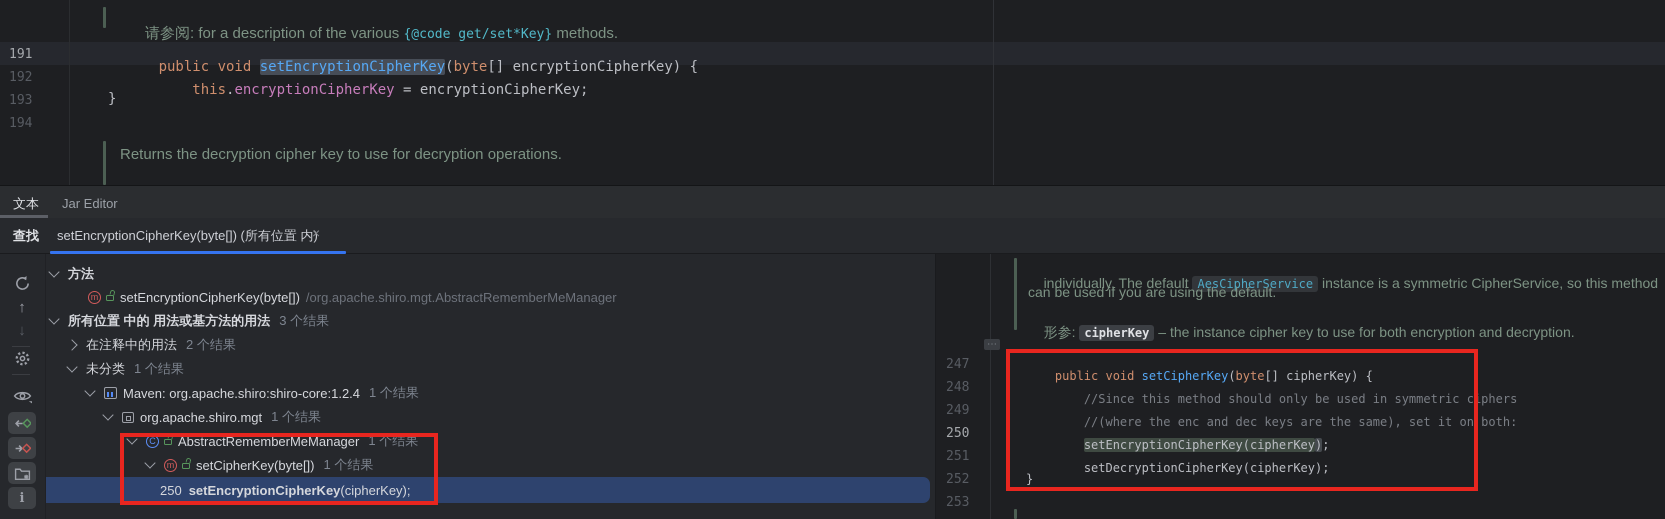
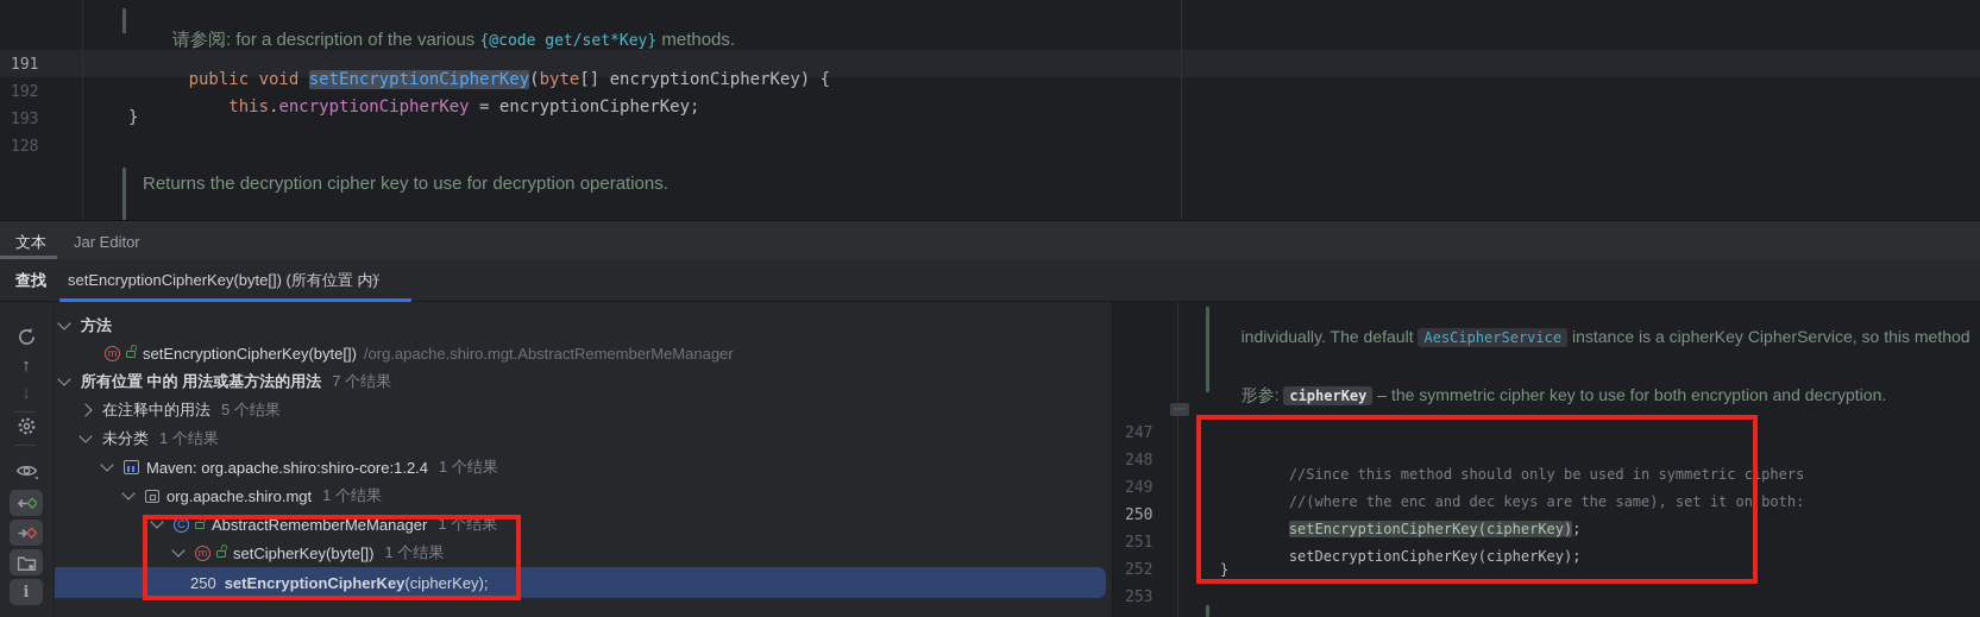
  请参阅: for a description of the various {@code get/set*Key} methods.
  191
  192
  193
- 194
+ 128
  public void setEncryptionCipherKey(byte[] encryptionCipherKey) {
  this.encryptionCipherKey = encryptionCipherKey;
  }
  Returns the decryption cipher key to use for decryption operations.
  文本
  Jar Editor
  查找
  setEncryptionCipherKey(byte[]) (所有位置 内)
  ×
  ↑
  ↓
  i
  方法
  m
  setEncryptionCipherKey(byte[])
  /org.apache.shiro.mgt.AbstractRememberMeManager
  所有位置 中的 用法或基方法的用法
- 3 个结果
+ 7 个结果
  在注释中的用法
- 2 个结果
+ 5 个结果
  未分类
  1 个结果
  Maven: org.apache.shiro:shiro-core:1.2.4
  1 个结果
  org.apache.shiro.mgt
  1 个结果
  C
  AbstractRememberMeManager
  1 个结果
  m
  setCipherKey(byte[])
  1 个结果
  250
  setEncryptionCipherKey
  (cipherKey);
  247
  248
  249
  250
  251
  252
  253
- individually. The default AesCipherService instance is a symmetric CipherService, so this method
+ individually. The default AesCipherService instance is a cipherKey CipherService, so this method
- can be used if you are using the default.
- 形参: cipherKey – the instance cipher key to use for both encryption and decryption.
+ 形参: cipherKey – the symmetric cipher key to use for both encryption and decryption.
  ⋯
- public void setCipherKey(byte[] cipherKey) {
  //Since this method should only be used in symmetric ciphers
  //(where the enc and dec keys are the same), set it on both:
  setEncryptionCipherKey(cipherKey);
  setDecryptionCipherKey(cipherKey);
  }
